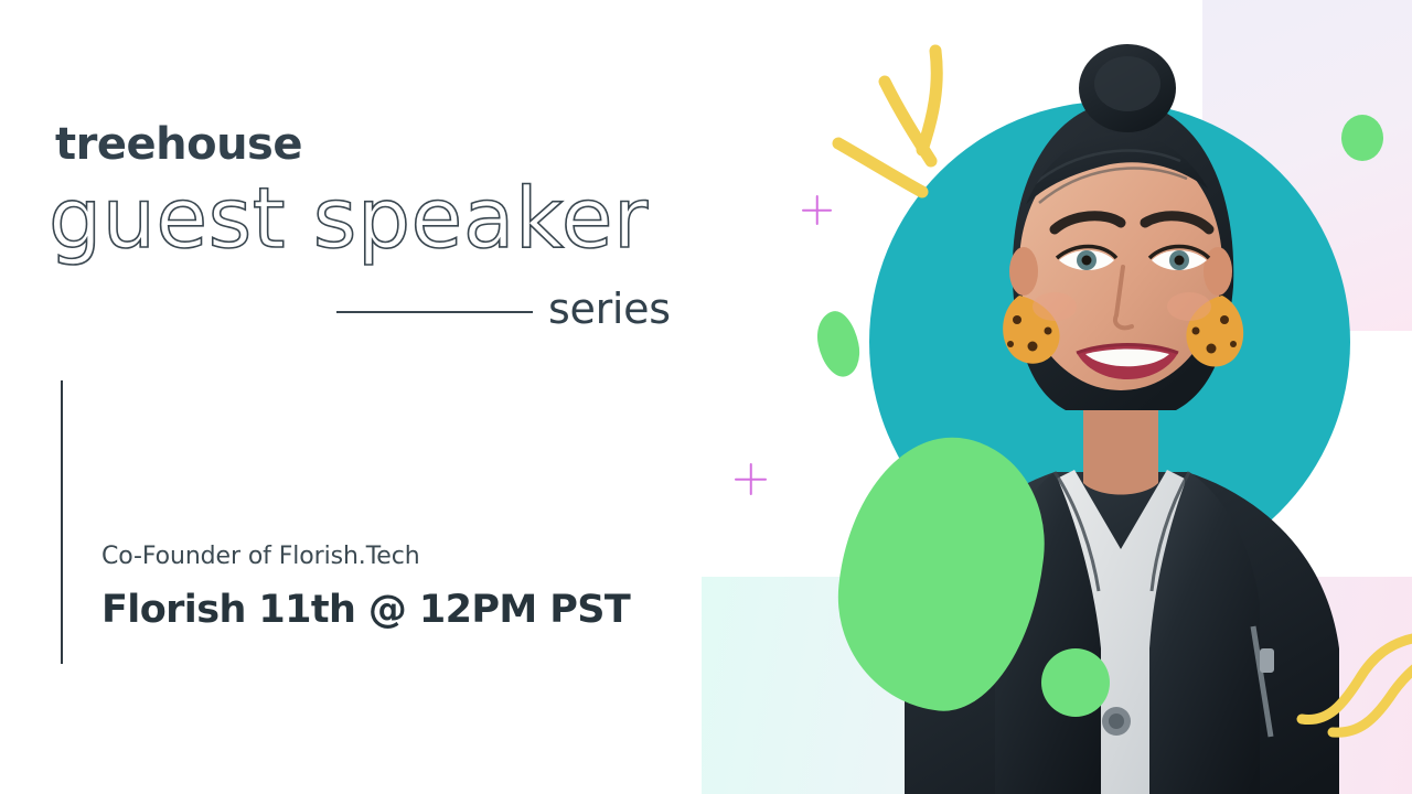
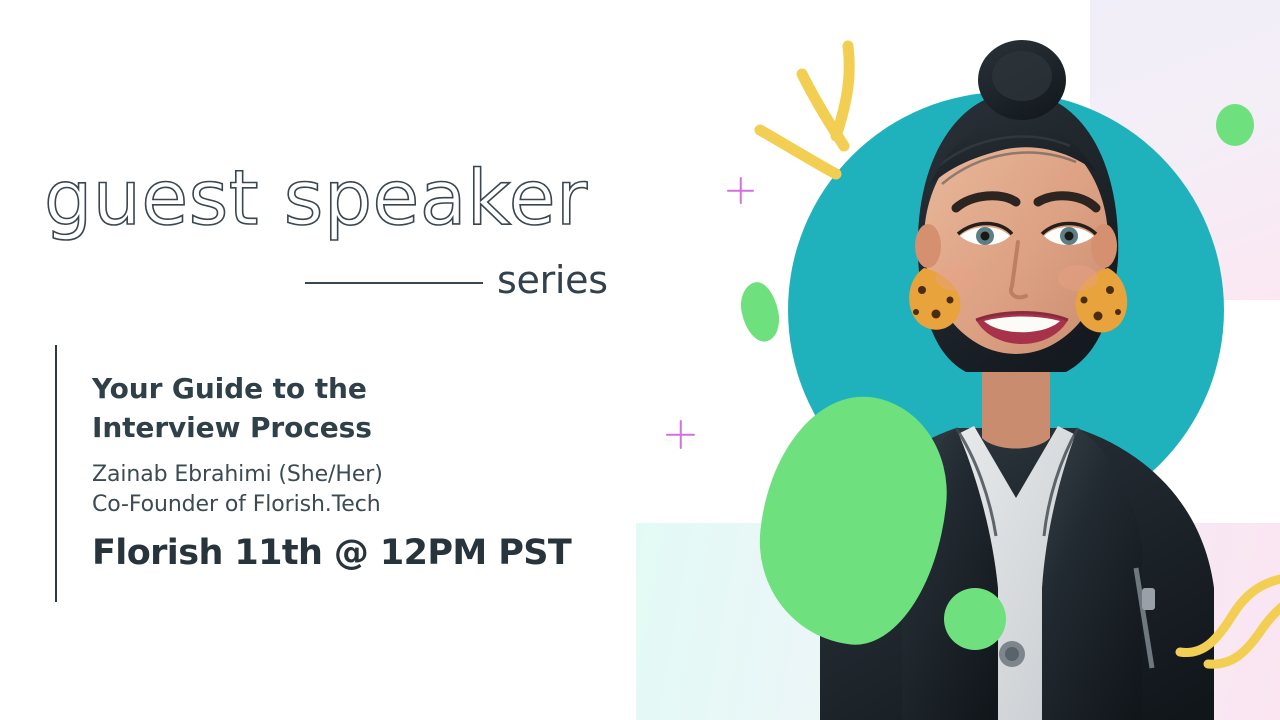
- treehouse
  guest speaker
  series
+ Your Guide to the
+ Interview Process
+ Zainab Ebrahimi (She/Her)
  Co-Founder of Florish.Tech
  Florish 11th @ 12PM PST
